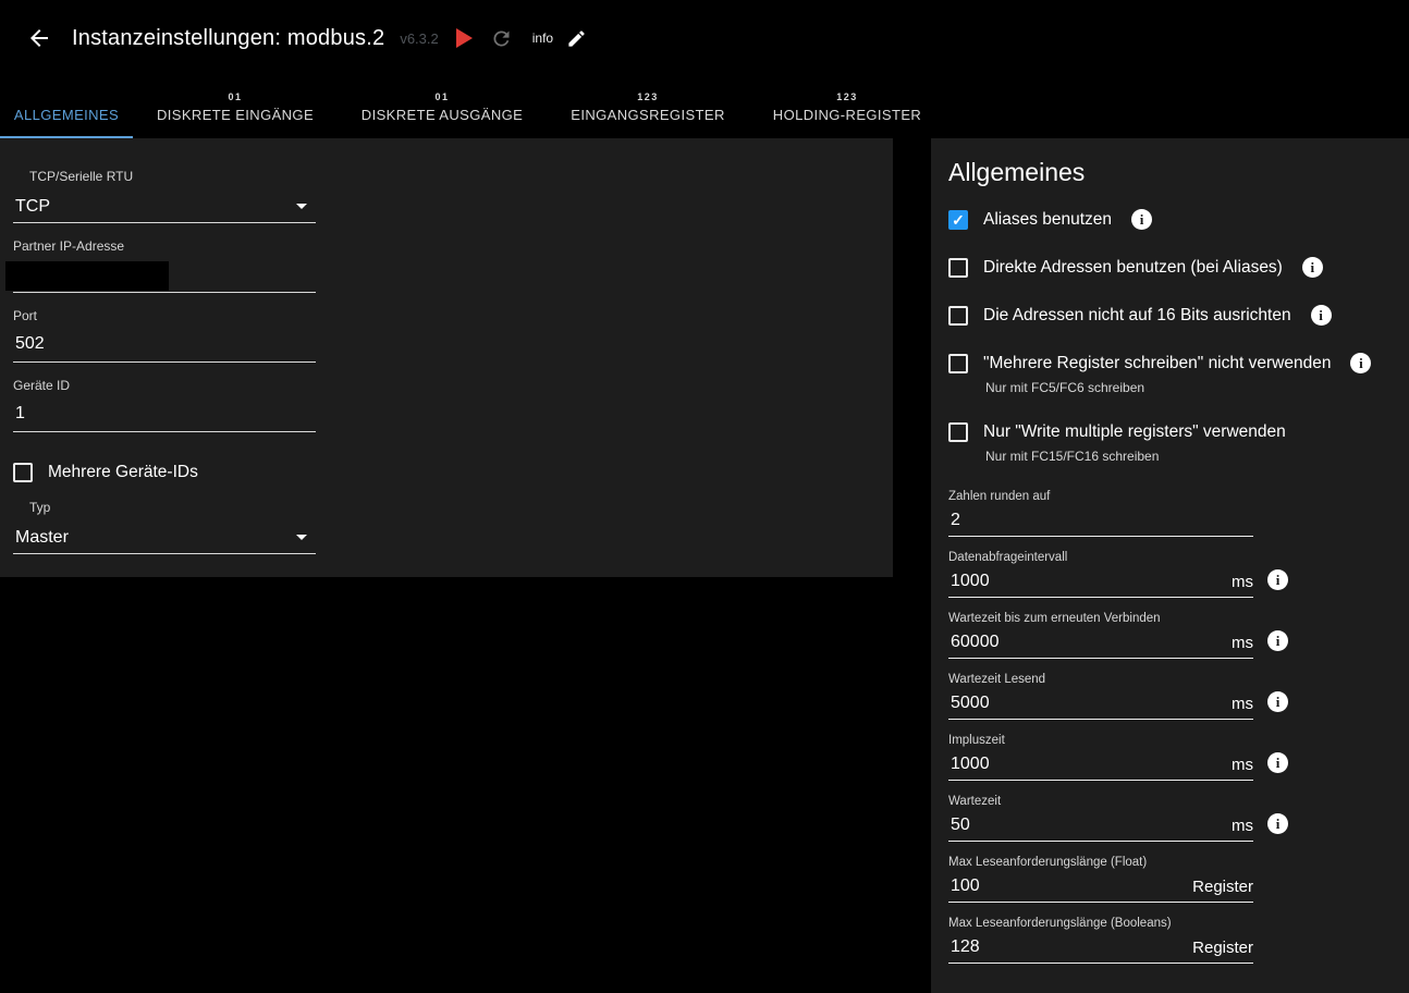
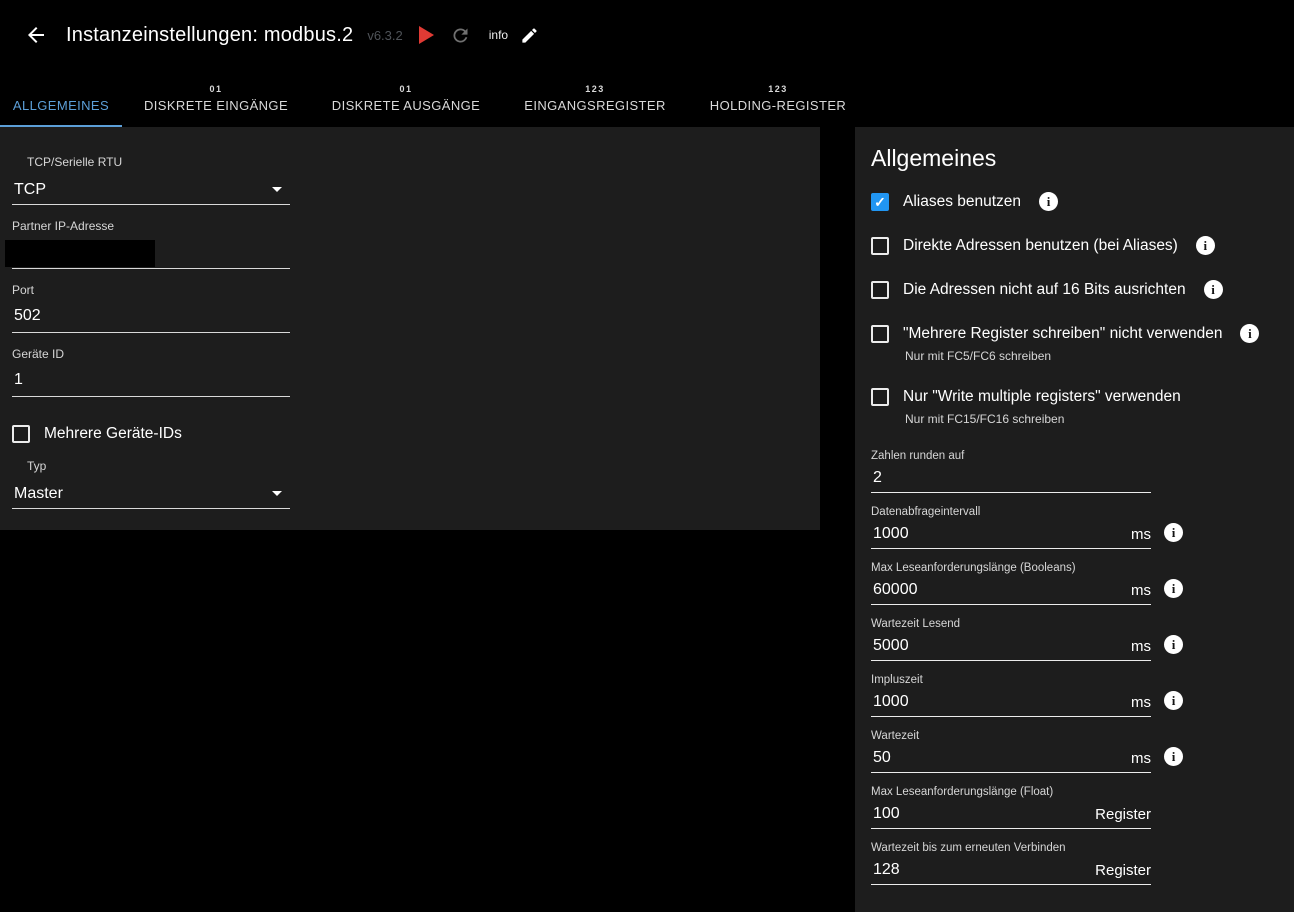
  Instanzeinstellungen: modbus.2
  v6.3.2
  info
  ALLGEMEINES
  01
  DISKRETE EINGÄNGE
  01
  DISKRETE AUSGÄNGE
  123
  EINGANGSREGISTER
  123
  HOLDING-REGISTER
  TCP/Serielle RTU
  TCP
  Partner IP-Adresse
  Port
  502
  Geräte ID
  1
  Mehrere Geräte-IDs
  Typ
  Master
  Allgemeines
  ✓
  Aliases benutzen
  i
  Direkte Adressen benutzen (bei Aliases)
  i
  Die Adressen nicht auf 16 Bits ausrichten
  i
  "Mehrere Register schreiben" nicht verwenden
  i
  Nur mit FC5/FC6 schreiben
  Nur "Write multiple registers" verwenden
  Nur mit FC15/FC16 schreiben
  Zahlen runden auf
  2
  Datenabfrageintervall
  1000
  ms
  i
- Wartezeit bis zum erneuten Verbinden
+ Max Leseanforderungslänge (Booleans)
  60000
  ms
  i
  Wartezeit Lesend
  5000
  ms
  i
  Impluszeit
  1000
  ms
  i
  Wartezeit
  50
  ms
  i
  Max Leseanforderungslänge (Float)
  100
  Register
- Max Leseanforderungslänge (Booleans)
+ Wartezeit bis zum erneuten Verbinden
  128
  Register
